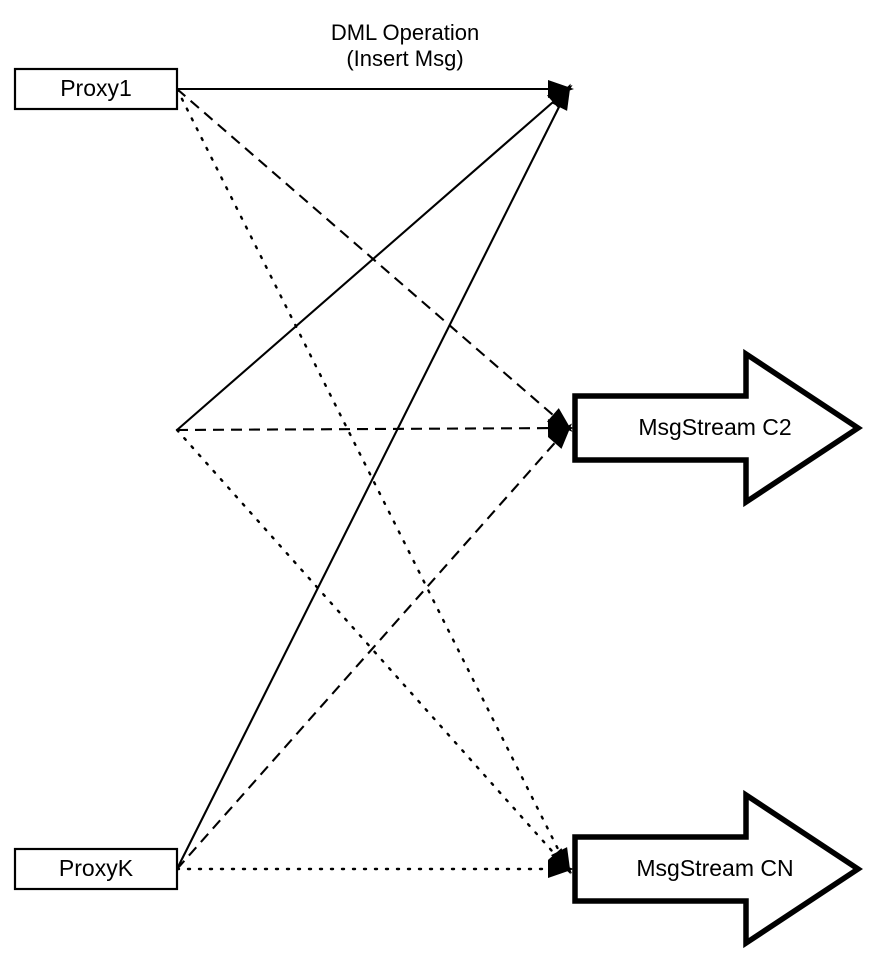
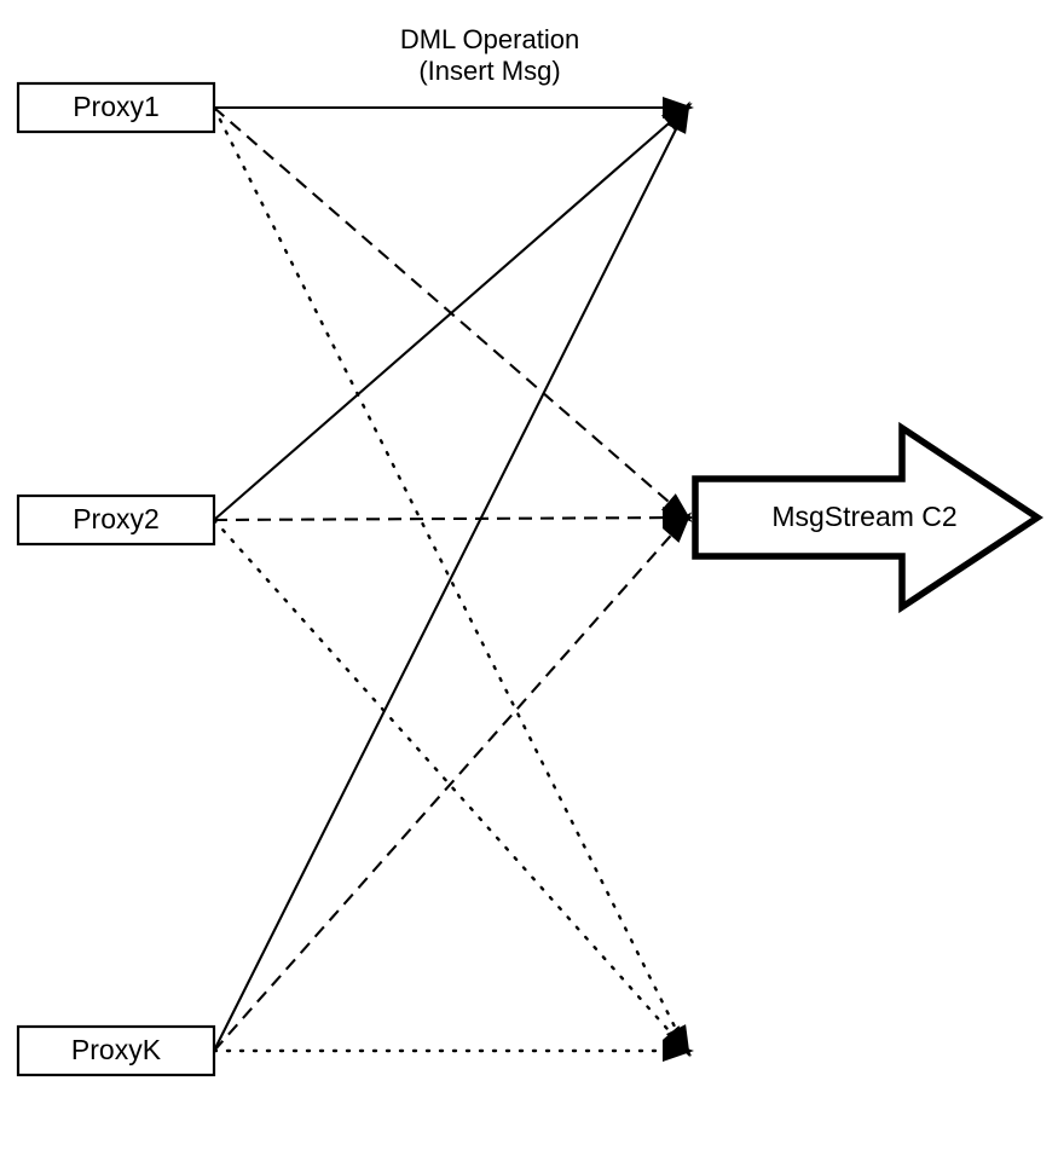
  MsgStream C2
- MsgStream CN
  Proxy1
+ Proxy2
  ProxyK
  DML Operation
  (Insert Msg)
